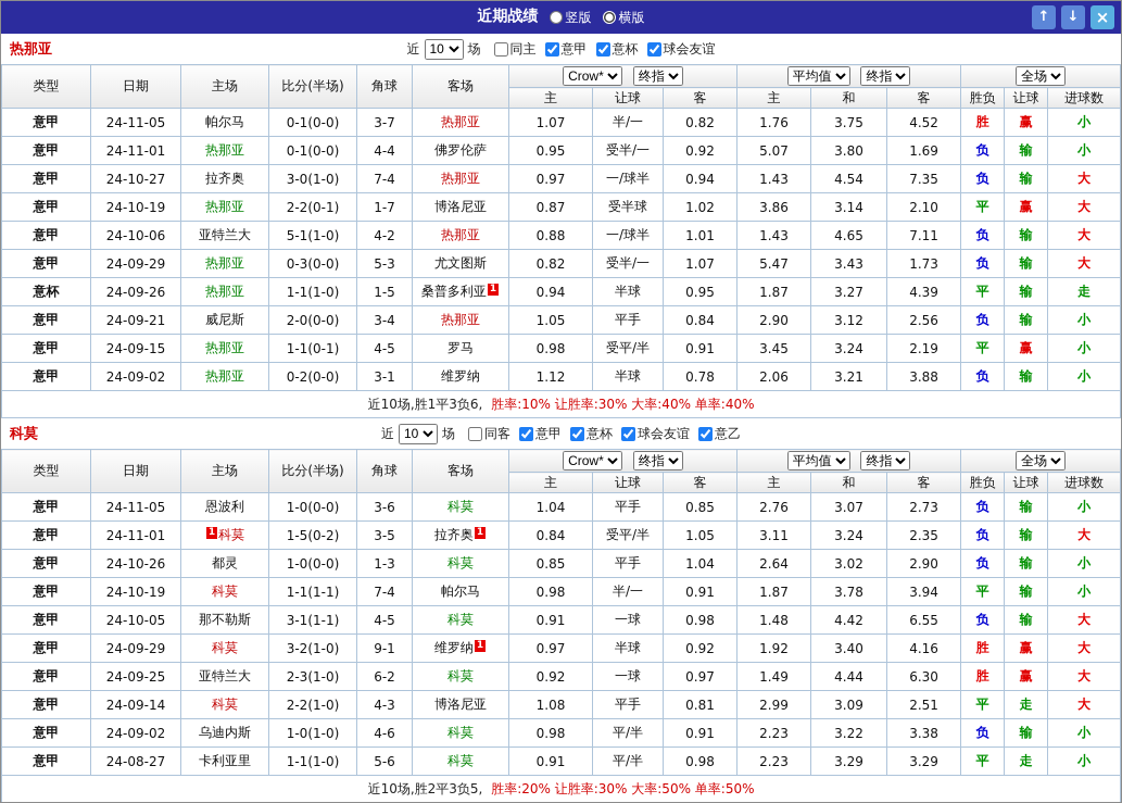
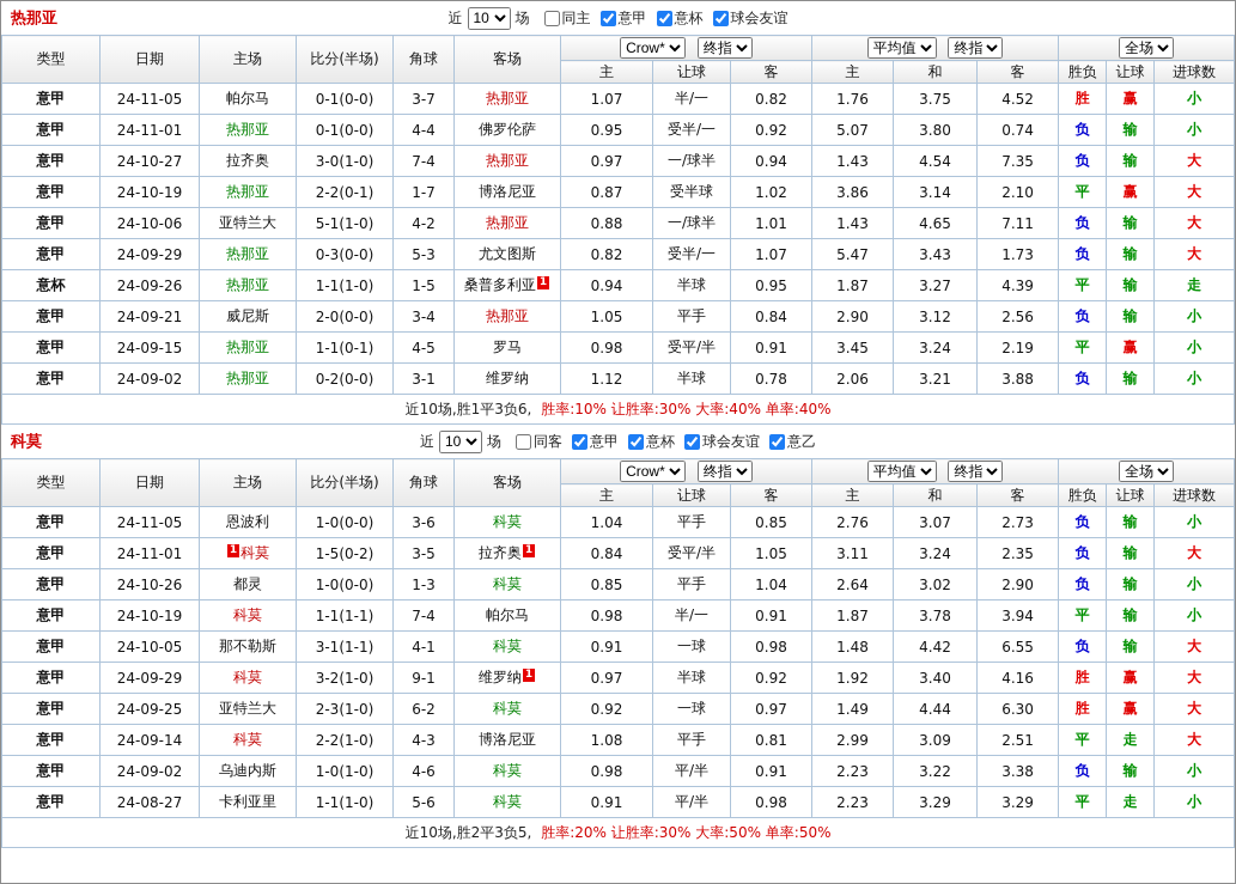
- 近期战绩
- 竖版
- 横版
- ↑
- ↓
- ×
  热那亚
  近
  10
  场
  同主
  意甲
  意杯
  球会友谊
  类型	日期	主场	比分(半场)	角球	客场	Crow* 终指	平均值 终指	全场
  主	让球	客	主	和	客	胜负	让球	进球数
  意甲	24-11-05	帕尔马	0-1(0-0)	3-7	热那亚	1.07	半/一	0.82	1.76	3.75	4.52	胜	赢	小
- 意甲	24-11-01	热那亚	0-1(0-0)	4-4	佛罗伦萨	0.95	受半/一	0.92	5.07	3.80	1.69	负	输	小
+ 意甲	24-11-01	热那亚	0-1(0-0)	4-4	佛罗伦萨	0.95	受半/一	0.92	5.07	3.80	0.74	负	输	小
  意甲	24-10-27	拉齐奥	3-0(1-0)	7-4	热那亚	0.97	一/球半	0.94	1.43	4.54	7.35	负	输	大
  意甲	24-10-19	热那亚	2-2(0-1)	1-7	博洛尼亚	0.87	受半球	1.02	3.86	3.14	2.10	平	赢	大
  意甲	24-10-06	亚特兰大	5-1(1-0)	4-2	热那亚	0.88	一/球半	1.01	1.43	4.65	7.11	负	输	大
  意甲	24-09-29	热那亚	0-3(0-0)	5-3	尤文图斯	0.82	受半/一	1.07	5.47	3.43	1.73	负	输	大
  意杯	24-09-26	热那亚	1-1(1-0)	1-5	桑普多利亚 1	0.94	半球	0.95	1.87	3.27	4.39	平	输	走
  意甲	24-09-21	威尼斯	2-0(0-0)	3-4	热那亚	1.05	平手	0.84	2.90	3.12	2.56	负	输	小
  意甲	24-09-15	热那亚	1-1(0-1)	4-5	罗马	0.98	受平/半	0.91	3.45	3.24	2.19	平	赢	小
  意甲	24-09-02	热那亚	0-2(0-0)	3-1	维罗纳	1.12	半球	0.78	2.06	3.21	3.88	负	输	小
  近10场,胜1平3负6, 胜率:10% 让胜率:30% 大率:40% 单率:40%
  科莫
  近
  10
  场
  同客
  意甲
  意杯
  球会友谊
  意乙
  类型	日期	主场	比分(半场)	角球	客场	Crow* 终指	平均值 终指	全场
  主	让球	客	主	和	客	胜负	让球	进球数
  意甲	24-11-05	恩波利	1-0(0-0)	3-6	科莫	1.04	平手	0.85	2.76	3.07	2.73	负	输	小
  意甲	24-11-01	1 科莫	1-5(0-2)	3-5	拉齐奥 1	0.84	受平/半	1.05	3.11	3.24	2.35	负	输	大
  意甲	24-10-26	都灵	1-0(0-0)	1-3	科莫	0.85	平手	1.04	2.64	3.02	2.90	负	输	小
  意甲	24-10-19	科莫	1-1(1-1)	7-4	帕尔马	0.98	半/一	0.91	1.87	3.78	3.94	平	输	小
- 意甲	24-10-05	那不勒斯	3-1(1-1)	4-5	科莫	0.91	一球	0.98	1.48	4.42	6.55	负	输	大
+ 意甲	24-10-05	那不勒斯	3-1(1-1)	4-1	科莫	0.91	一球	0.98	1.48	4.42	6.55	负	输	大
  意甲	24-09-29	科莫	3-2(1-0)	9-1	维罗纳 1	0.97	半球	0.92	1.92	3.40	4.16	胜	赢	大
  意甲	24-09-25	亚特兰大	2-3(1-0)	6-2	科莫	0.92	一球	0.97	1.49	4.44	6.30	胜	赢	大
  意甲	24-09-14	科莫	2-2(1-0)	4-3	博洛尼亚	1.08	平手	0.81	2.99	3.09	2.51	平	走	大
  意甲	24-09-02	乌迪内斯	1-0(1-0)	4-6	科莫	0.98	平/半	0.91	2.23	3.22	3.38	负	输	小
  意甲	24-08-27	卡利亚里	1-1(1-0)	5-6	科莫	0.91	平/半	0.98	2.23	3.29	3.29	平	走	小
  近10场,胜2平3负5, 胜率:20% 让胜率:30% 大率:50% 单率:50%
